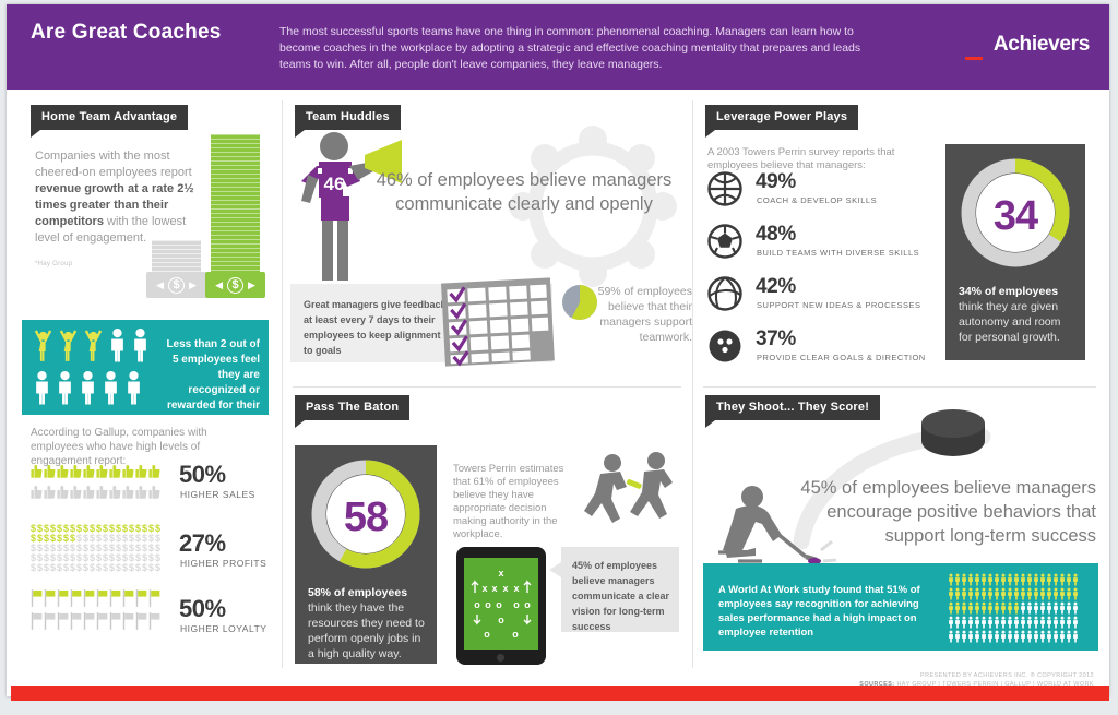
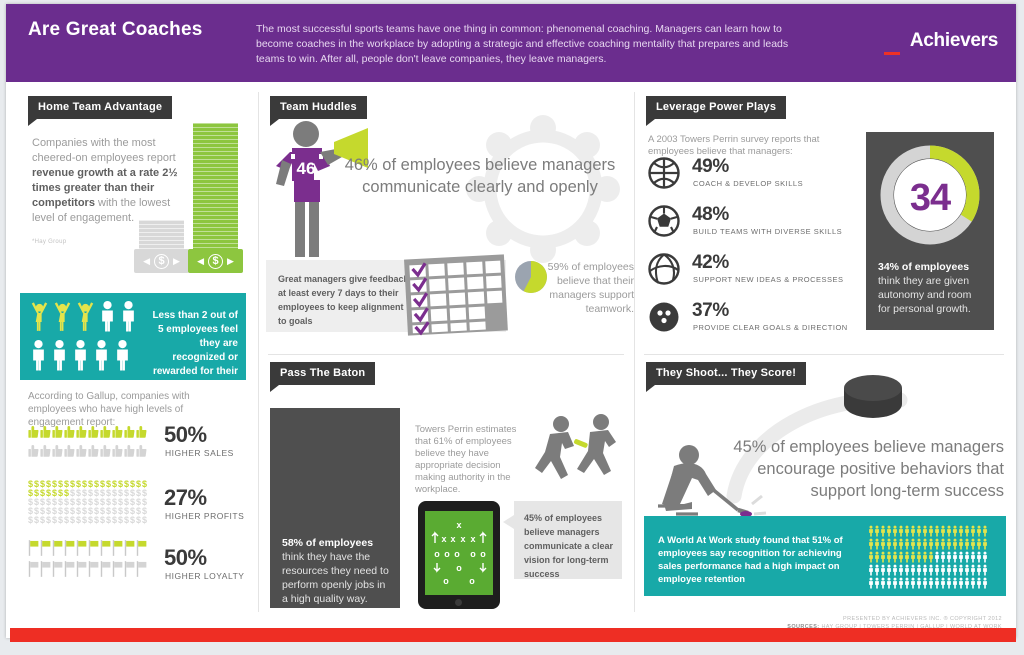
  Are Great Coaches
  The most successful sports teams have one thing in common: phenomenal coaching. Managers can learn how to become coaches in the workplace by adopting a strategic and effective coaching mentality that prepares and leads teams to win. After all, people don't leave companies, they leave managers.
  Achievers
  Home Team Advantage
  Companies with the most cheered-on employees report revenue growth at a rate 2½ times greater than their competitors with the lowest level of engagement.
  ◀
  $
  ▶
  ◀
  $
  ▶
  Less than 2 out of 5 employees feel they are recognized or rewarded for their
  According to Gallup, companies with employees who have high levels of engagement report:
  50%
  HIGHER SALES
  $$$$$$$$$$$$$$$$$$$$
  $$$$$$$$$$$$$$$$$$$$
  $$$$$$$$$$$$$$$$$$$$
  $$$$$$$$$$$$$$$$$$$$
  $$$$$$$$$$$$$$$$$$$$
  27%
  HIGHER PROFITS
  50%
  HIGHER LOYALTY
  Team Huddles
  46
  46% of employees believe managers communicate clearly and openly
  Great managers give feedbac at least every 7 days to their employees to keep alignment to goals
  59% of employees believe that their managers support teamwork.
  Leverage Power Plays
  A 2003 Towers Perrin survey reports that employees believe that managers:
  49%
  COACH & DEVELOP SKILLS
  48%
  BUILD TEAMS WITH DIVERSE SKILLS
  42%
  SUPPORT NEW IDEAS & PROCESSES
  37%
  PROVIDE CLEAR GOALS & DIRECTION
  34
  34% of employees think they are given autonomy and room for personal growth.
  Pass The Baton
- 58
  58% of employees think they have the resources they need to perform openly jobs in a high quality way.
  Towers Perrin estimates that 61% of employees believe they have appropriate decision making authority in the workplace.
  x
  x
  x
  x
  x
  o
  o
  o
  o
  o
  o
  o
  o
  45% of employees believe managers communicate a clear vision for long-term success
  They Shoot... They Score!
  45% of employees believe managers encourage positive behaviors that support long-term success
  A World At Work study found that 51% of employees say recognition for achieving sales performance had a high impact on employee retention
